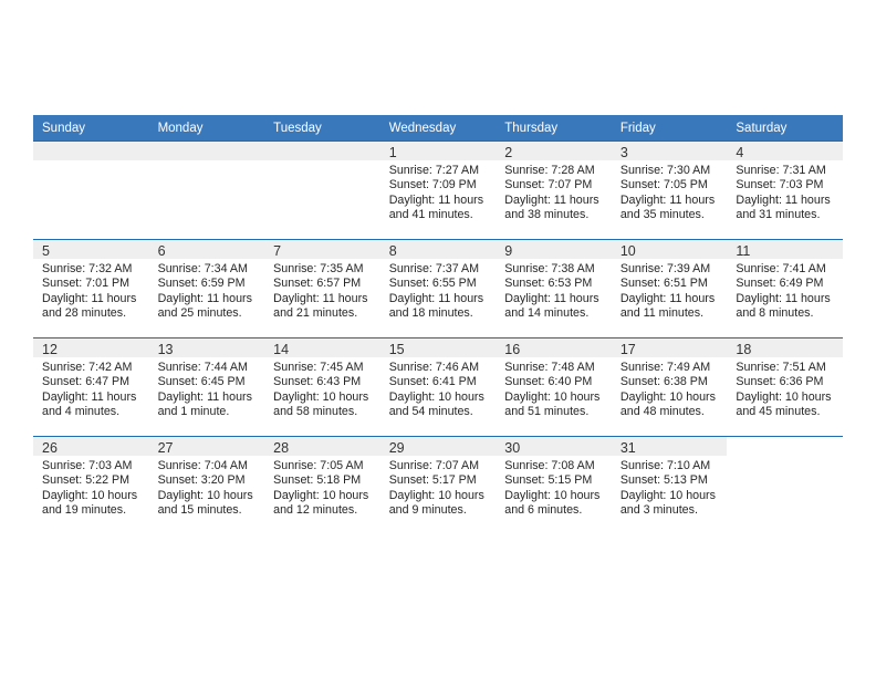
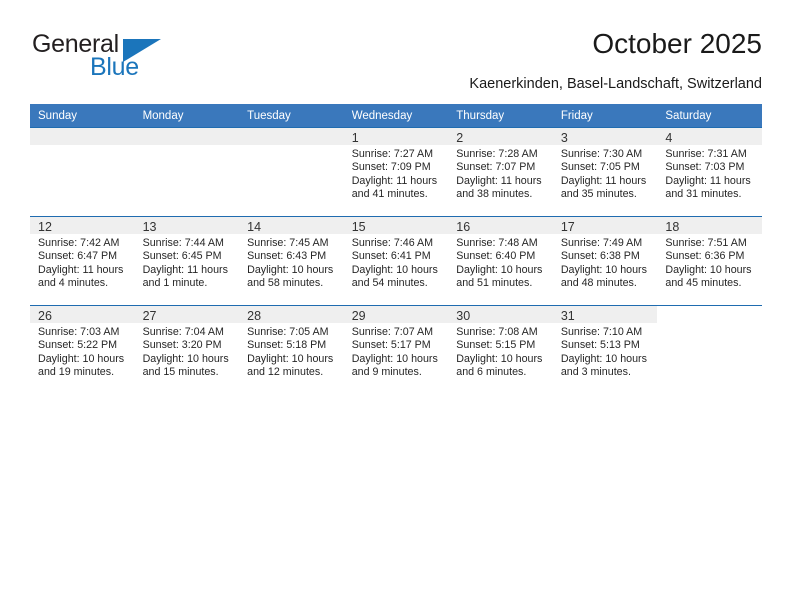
+ General
+ Blue
+ October 2025
+ Kaenerkinden, Basel-Landschaft, Switzerland
  Sunday	Monday	Tuesday	Wednesday	Thursday	Friday	Saturday
  			1Sunrise: 7:27 AMSunset: 7:09 PMDaylight: 11 hoursand 41 minutes.	2Sunrise: 7:28 AMSunset: 7:07 PMDaylight: 11 hoursand 38 minutes.	3Sunrise: 7:30 AMSunset: 7:05 PMDaylight: 11 hoursand 35 minutes.	4Sunrise: 7:31 AMSunset: 7:03 PMDaylight: 11 hoursand 31 minutes.
- 5Sunrise: 7:32 AMSunset: 7:01 PMDaylight: 11 hoursand 28 minutes.	6Sunrise: 7:34 AMSunset: 6:59 PMDaylight: 11 hoursand 25 minutes.	7Sunrise: 7:35 AMSunset: 6:57 PMDaylight: 11 hoursand 21 minutes.	8Sunrise: 7:37 AMSunset: 6:55 PMDaylight: 11 hoursand 18 minutes.	9Sunrise: 7:38 AMSunset: 6:53 PMDaylight: 11 hoursand 14 minutes.	10Sunrise: 7:39 AMSunset: 6:51 PMDaylight: 11 hoursand 11 minutes.	11Sunrise: 7:41 AMSunset: 6:49 PMDaylight: 11 hoursand 8 minutes.
  12Sunrise: 7:42 AMSunset: 6:47 PMDaylight: 11 hoursand 4 minutes.	13Sunrise: 7:44 AMSunset: 6:45 PMDaylight: 11 hoursand 1 minute.	14Sunrise: 7:45 AMSunset: 6:43 PMDaylight: 10 hoursand 58 minutes.	15Sunrise: 7:46 AMSunset: 6:41 PMDaylight: 10 hoursand 54 minutes.	16Sunrise: 7:48 AMSunset: 6:40 PMDaylight: 10 hoursand 51 minutes.	17Sunrise: 7:49 AMSunset: 6:38 PMDaylight: 10 hoursand 48 minutes.	18Sunrise: 7:51 AMSunset: 6:36 PMDaylight: 10 hoursand 45 minutes.
  26Sunrise: 7:03 AMSunset: 5:22 PMDaylight: 10 hoursand 19 minutes.	27Sunrise: 7:04 AMSunset: 3:20 PMDaylight: 10 hoursand 15 minutes.	28Sunrise: 7:05 AMSunset: 5:18 PMDaylight: 10 hoursand 12 minutes.	29Sunrise: 7:07 AMSunset: 5:17 PMDaylight: 10 hoursand 9 minutes.	30Sunrise: 7:08 AMSunset: 5:15 PMDaylight: 10 hoursand 6 minutes.	31Sunrise: 7:10 AMSunset: 5:13 PMDaylight: 10 hoursand 3 minutes.
